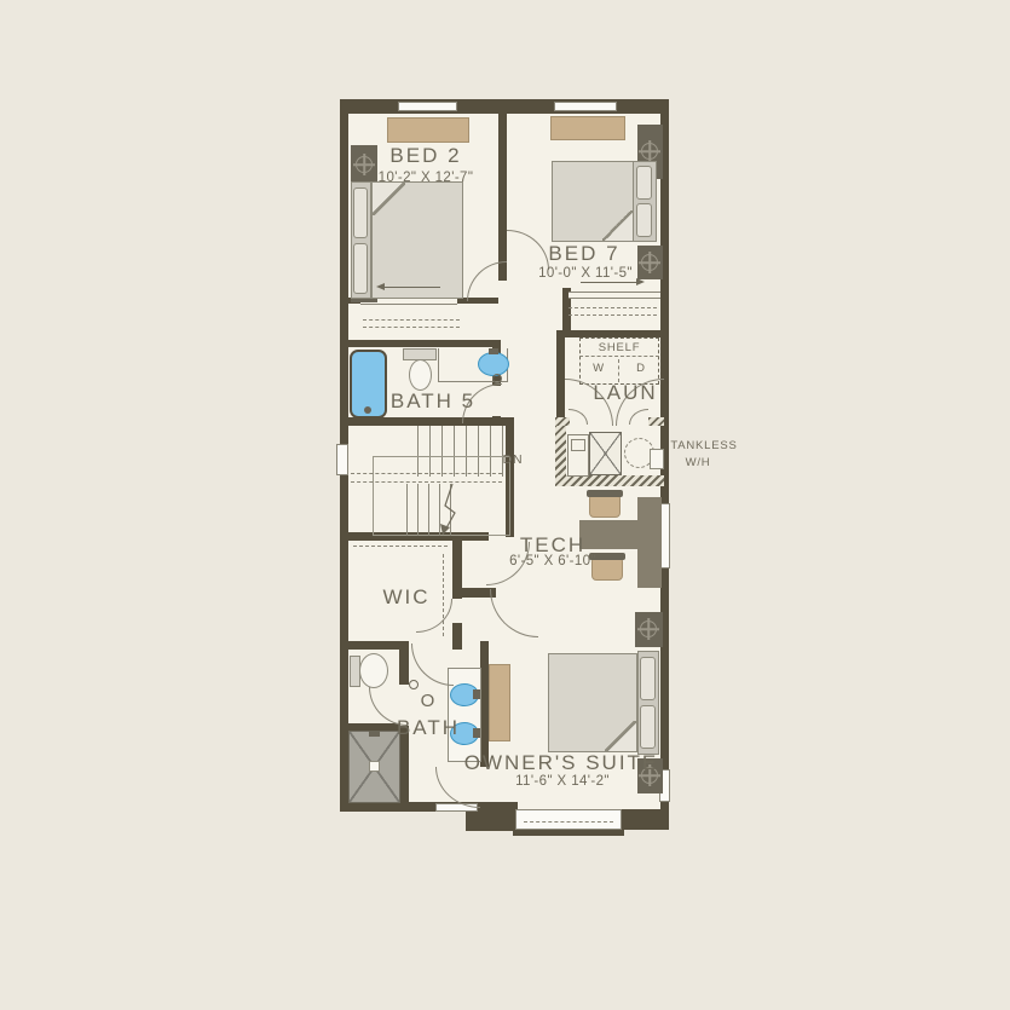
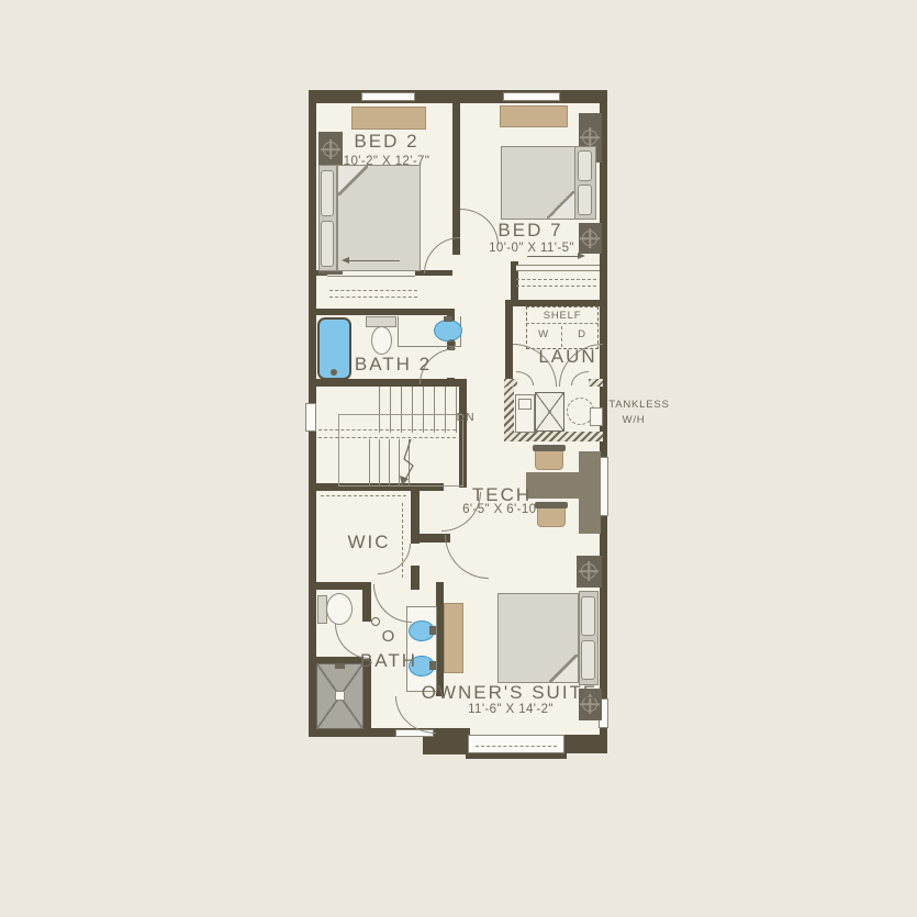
  BED 2
  10'-2" X 12'-7"
  BED 7
  10'-0" X 11'-5"
- BATH 5
+ BATH 2
  LAUN
  SHELF
  W
  D
  DN
  TANKLESS
  W/H
  TECH
  6'-5" X 6'-10"
  WIC
  O
  BATH
  OWNER'S SUITE
  11'-6" X 14'-2"
